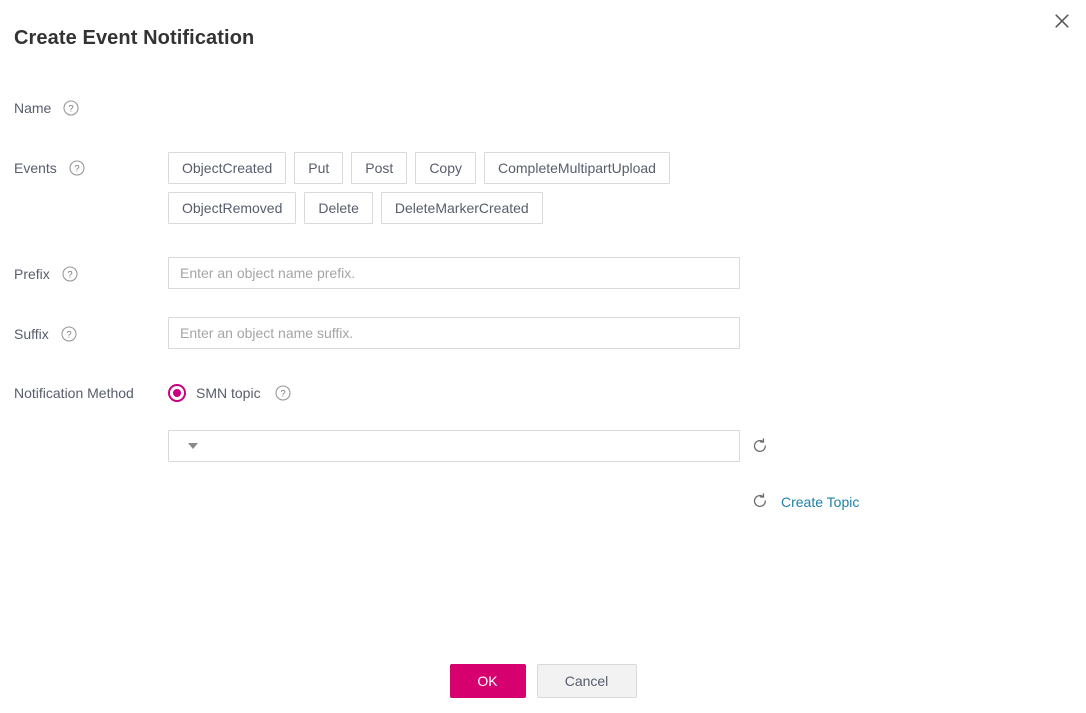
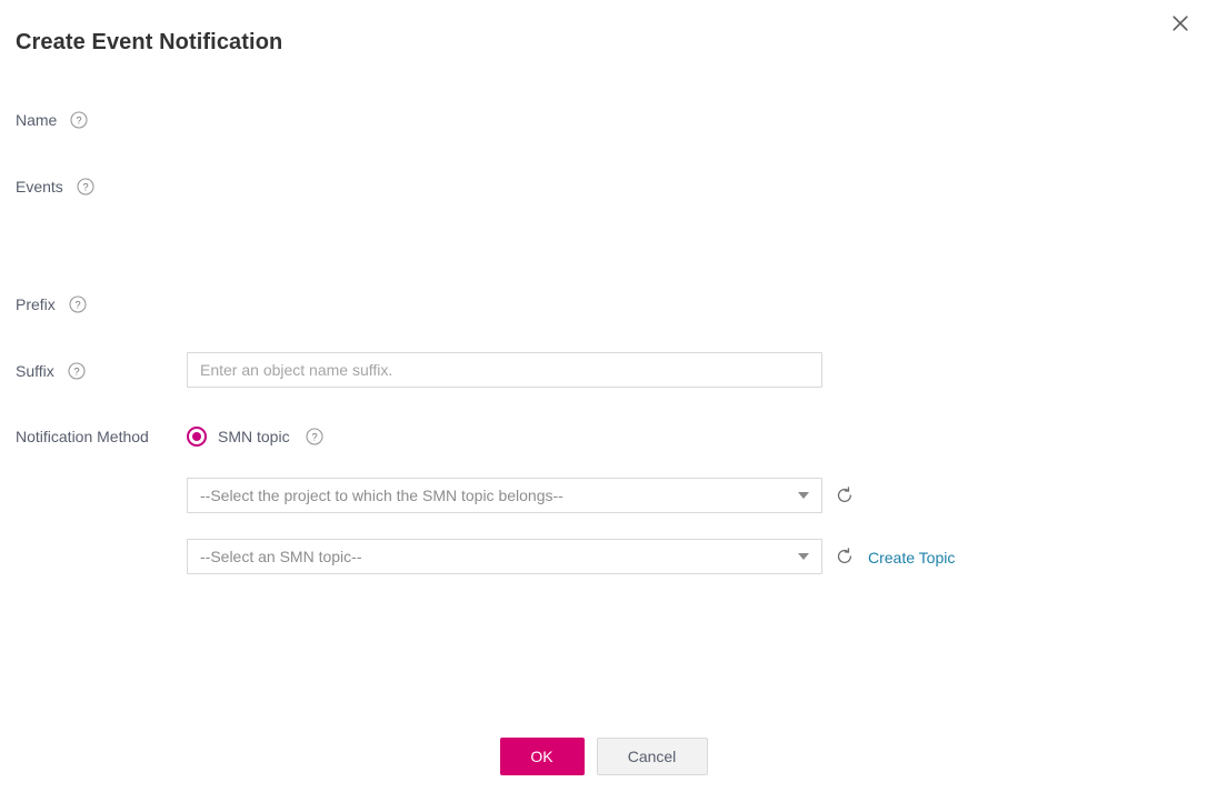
  Create Event Notification
  Name
  ?
  Events
  ?
- ObjectCreated
- Put
- Post
- Copy
- CompleteMultipartUpload
- ObjectRemoved
- Delete
- DeleteMarkerCreated
  Prefix
  ?
- Enter an object name prefix.
  Suffix
  ?
  Enter an object name suffix.
  Notification Method
  SMN topic
  ?
+ --Select the project to which the SMN topic belongs--
+ --Select an SMN topic--
  Create Topic
  OK
  Cancel
